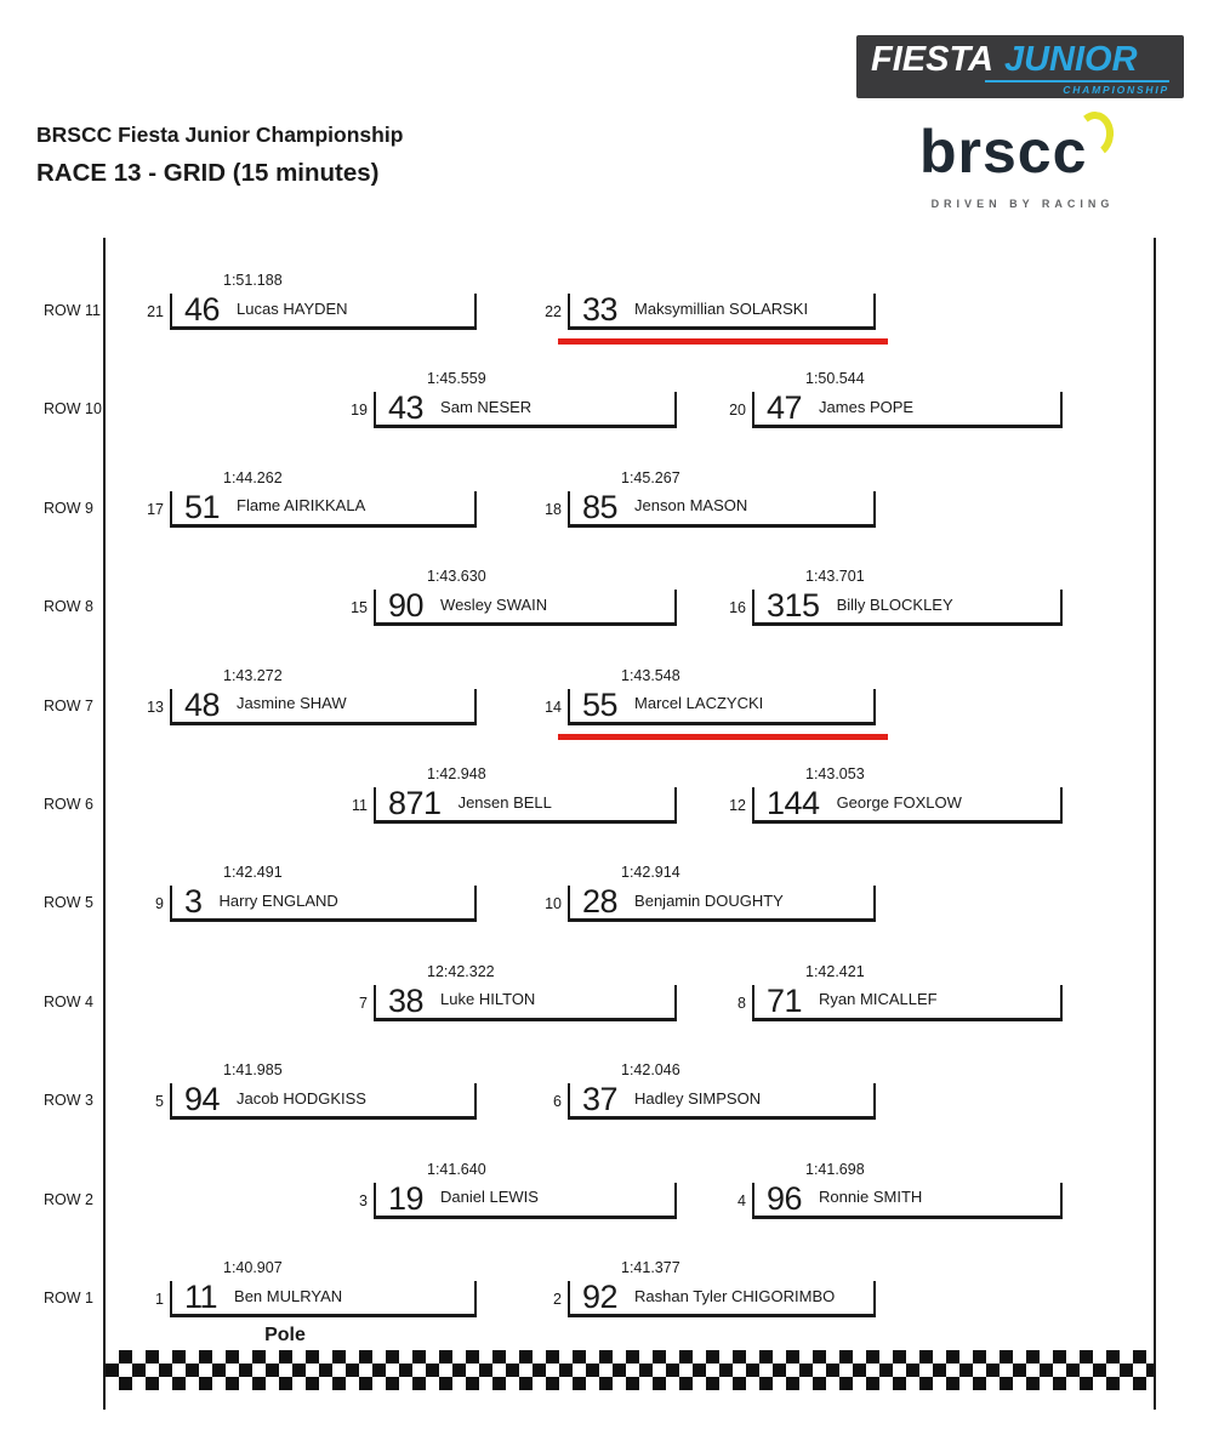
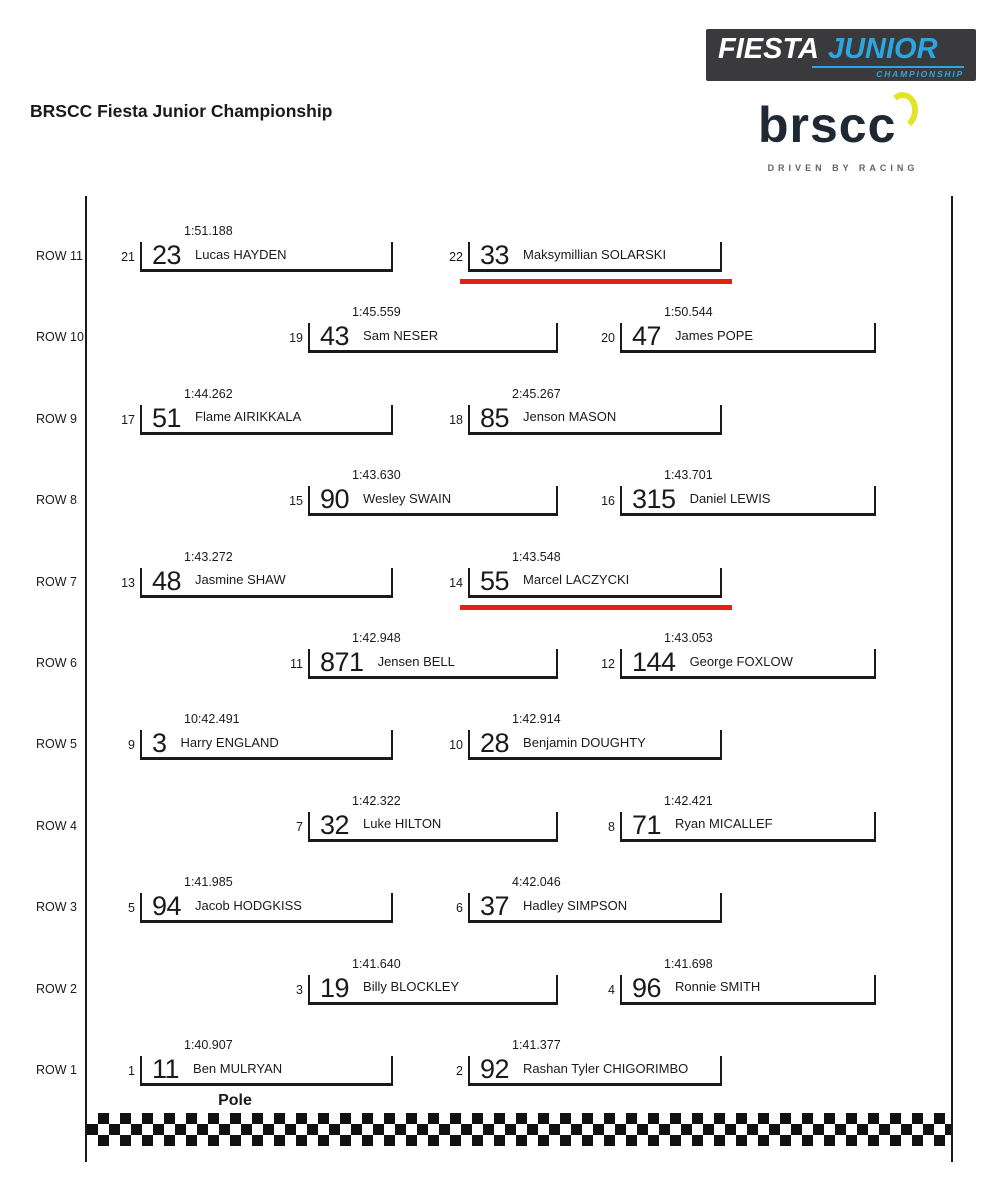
  BRSCC Fiesta Junior Championship
- RACE 13 - GRID (15 minutes)
  FIESTA JUNIOR
  CHAMPIONSHIP
  brscc
  DRIVEN BY RACING
  ROW 11
  1:51.188
  21
- 46
+ 23
  Lucas HAYDEN
  22
  33
  Maksymillian SOLARSKI
  ROW 10
  1:45.559
  19
  43
  Sam NESER
  1:50.544
  20
  47
  James POPE
  ROW 9
  1:44.262
  17
  51
  Flame AIRIKKALA
- 1:45.267
+ 2:45.267
  18
  85
  Jenson MASON
  ROW 8
  1:43.630
  15
  90
  Wesley SWAIN
  1:43.701
  16
  315
- Billy BLOCKLEY
+ Daniel LEWIS
  ROW 7
  1:43.272
  13
  48
  Jasmine SHAW
  1:43.548
  14
  55
  Marcel LACZYCKI
  ROW 6
  1:42.948
  11
  871
  Jensen BELL
  1:43.053
  12
  144
  George FOXLOW
  ROW 5
- 1:42.491
+ 10:42.491
  9
  3
  Harry ENGLAND
  1:42.914
  10
  28
  Benjamin DOUGHTY
  ROW 4
- 12:42.322
+ 1:42.322
  7
- 38
+ 32
  Luke HILTON
  1:42.421
  8
  71
  Ryan MICALLEF
  ROW 3
  1:41.985
  5
  94
  Jacob HODGKISS
- 1:42.046
+ 4:42.046
  6
  37
  Hadley SIMPSON
  ROW 2
  1:41.640
  3
  19
- Daniel LEWIS
+ Billy BLOCKLEY
  1:41.698
  4
  96
  Ronnie SMITH
  ROW 1
  1:40.907
  1
  11
  Ben MULRYAN
  Pole
  1:41.377
  2
  92
  Rashan Tyler CHIGORIMBO
